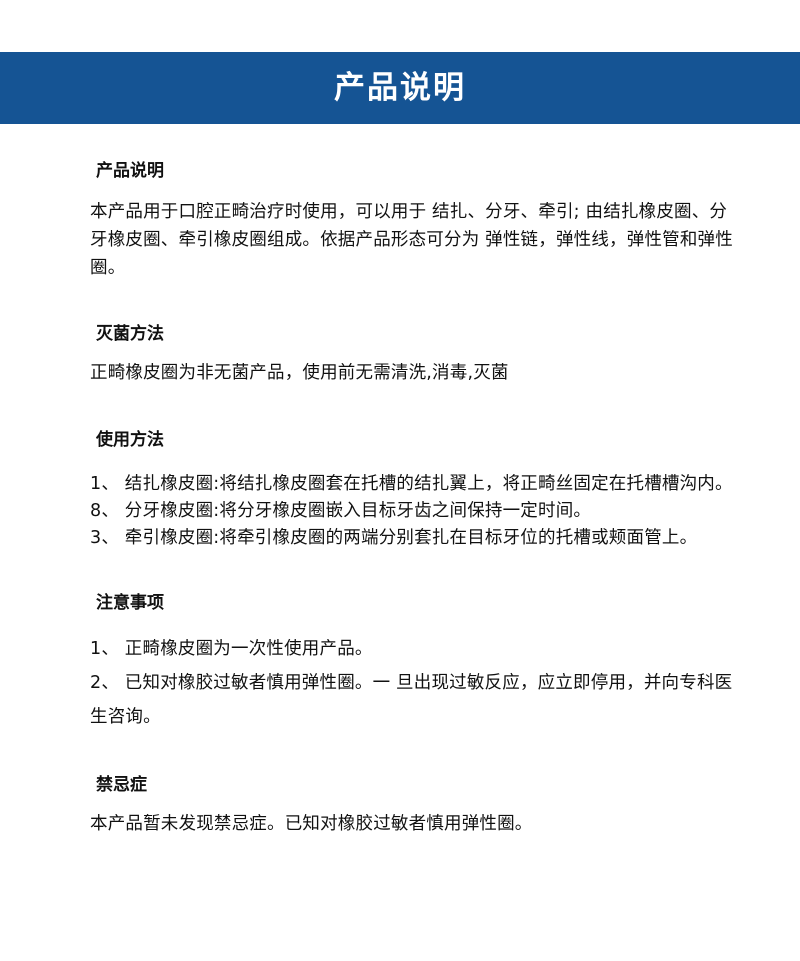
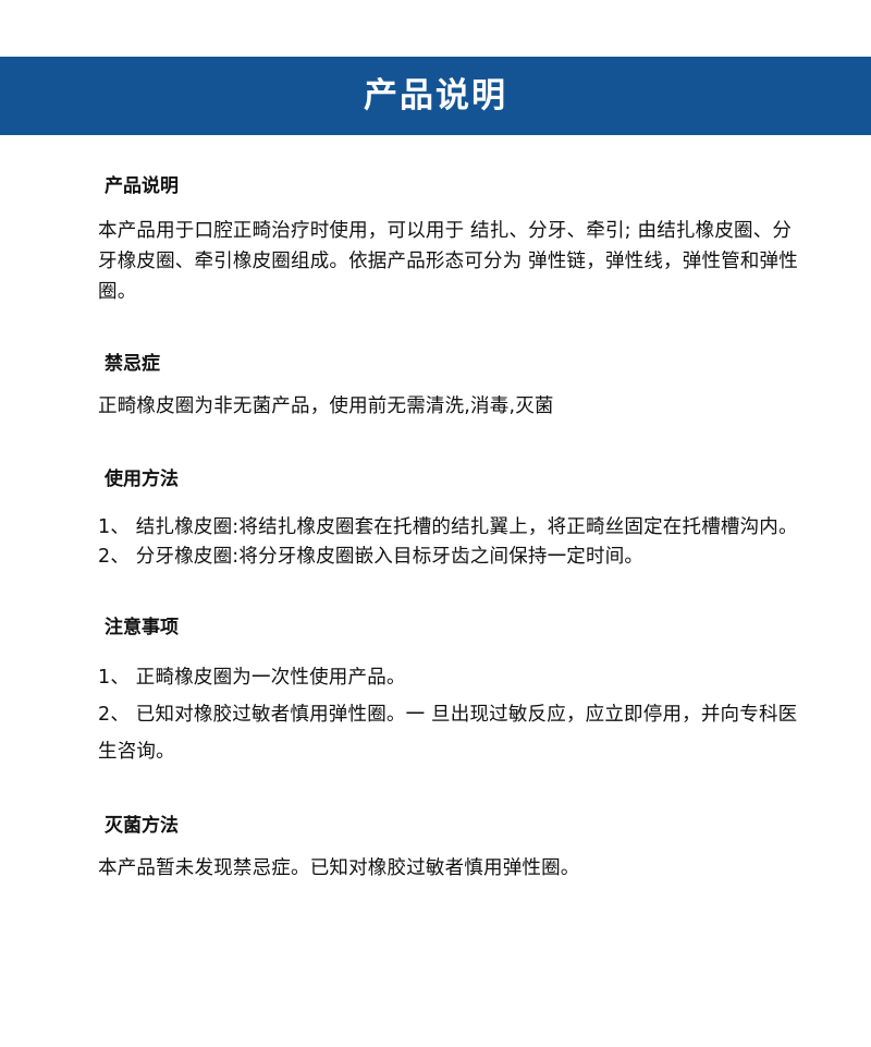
  产品说明
  产品说明
  本产品用于口腔正畸治疗时使用，可以用于 结扎、分牙、牵引; 由结扎橡皮圈、分牙橡皮圈、牵引橡皮圈组成。依据产品形态可分为 弹性链，弹性线，弹性管和弹性圈。
- 灭菌方法
+ 禁忌症
  正畸橡皮圈为非无菌产品，使用前无需清洗,消毒,灭菌
  使用方法
  1、 结扎橡皮圈:将结扎橡皮圈套在托槽的结扎翼上，将正畸丝固定在托槽槽沟内。
- 8、 分牙橡皮圈:将分牙橡皮圈嵌入目标牙齿之间保持一定时间。
+ 2、 分牙橡皮圈:将分牙橡皮圈嵌入目标牙齿之间保持一定时间。
- 3、 牵引橡皮圈:将牵引橡皮圈的两端分别套扎在目标牙位的托槽或颊面管上。
  注意事项
  1、 正畸橡皮圈为一次性使用产品。
  2、 已知对橡胶过敏者慎用弹性圈。一 旦出现过敏反应，应立即停用，并向专科医生咨询。
- 禁忌症
+ 灭菌方法
  本产品暂未发现禁忌症。已知对橡胶过敏者慎用弹性圈。
